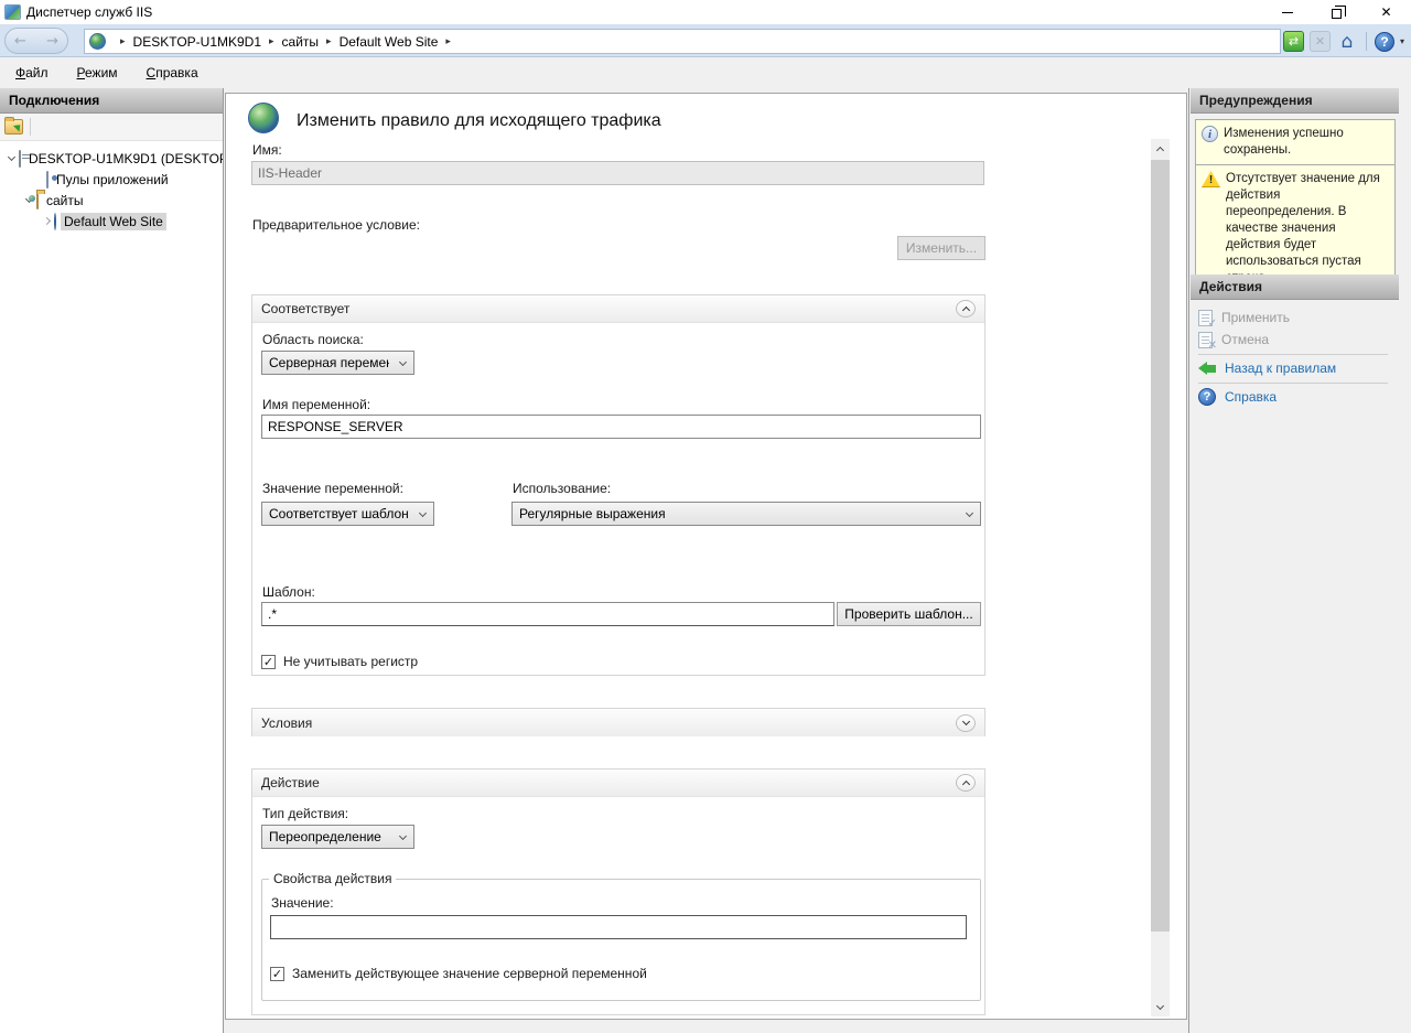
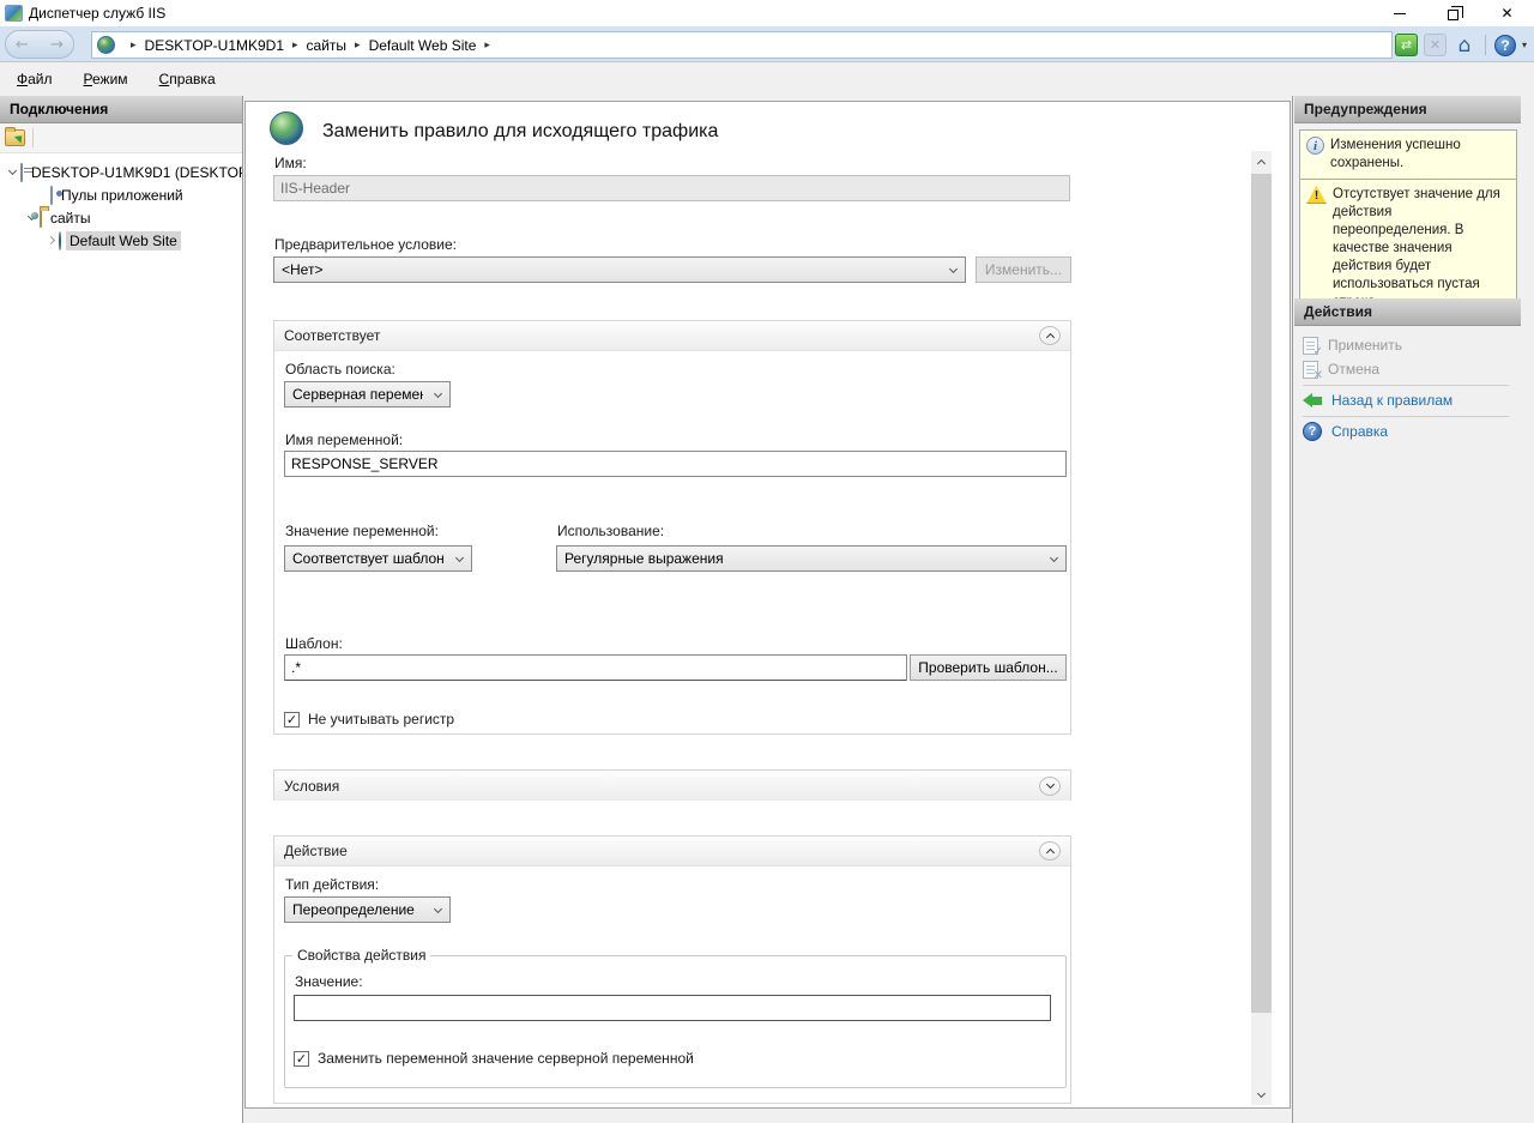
  Диспетчер служб IIS
  ✕
  ←
  →
  ▸
  DESKTOP-U1MK9D1
  ▸
  сайты
  ▸
  Default Web Site
  ▸
  ⇄
  ✕
  ⌂
  ?
  ▾
  Файл
  Режим
  Справка
  Подключения
  DESKTOP-U1MK9D1 (DESKTO
  Пулы приложений
  сайты
  Default Web Site
- Изменить правило для исходящего трафика
+ Заменить правило для исходящего трафика
  Имя:
  IIS-Header
  Предварительное условие:
+ <Нет>
  Изменить...
  Соответствует
  Область поиска:
  Серверная переме
  Имя переменной:
  RESPONSE_SERVER
  Значение переменной:
  Использование:
  Соответствует шаблон
  Регулярные выражения
  Шаблон:
  .*
  Проверить шаблон...
  ✓
  Не учитывать регистр
  Условия
  Действие
  Тип действия:
  Переопределение
  Свойства действия
  Значение:
  ✓
- Заменить действующее значение серверной переменной
+ Заменить переменной значение серверной переменной
  Предупреждения
  i
  Изменения успешно сохранены.
  !
  Отсутствует значение для действия переопределения. В качестве значения действия будет использоваться пустая
  Действия
  ✓
  Применить
  ✕
  Отмена
  Назад к правилам
  ?
  Справка
